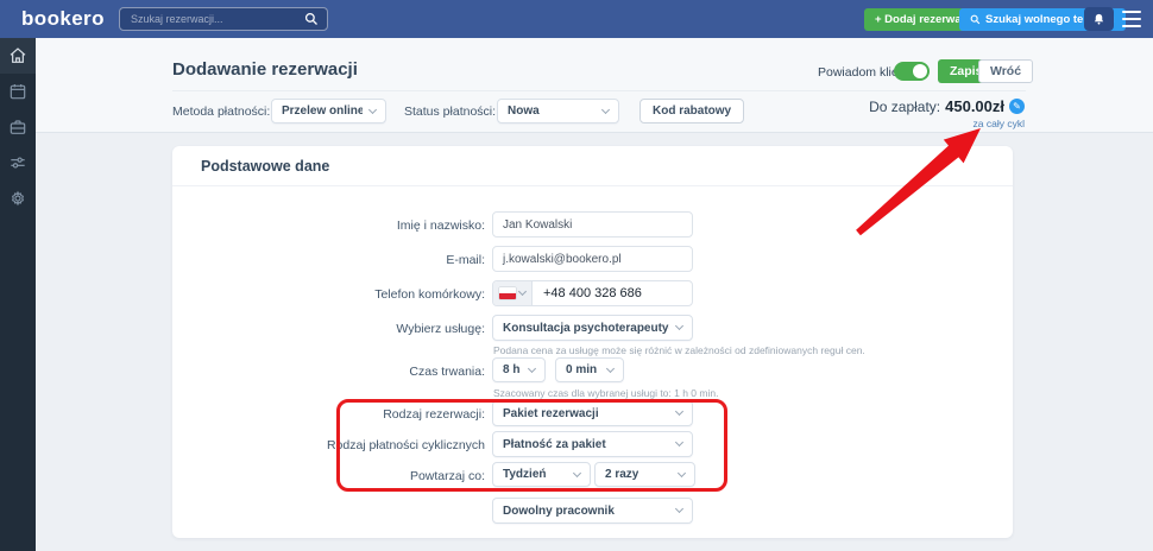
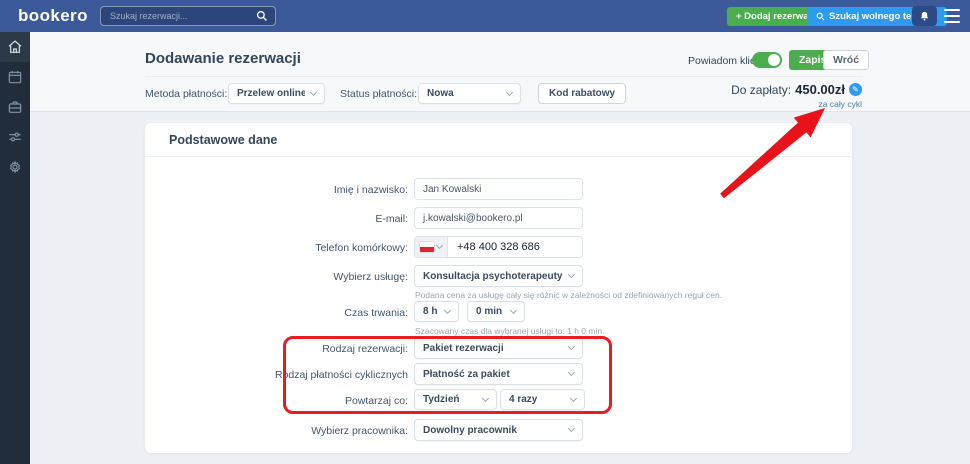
  bookero
  Szukaj rezerwacji...
  + Dodaj rezerwa
  Szukaj wolnego te
  Dodawanie rezerwacji
  Powiadom kli
  Wróć
  Metoda płatności:
  Przelew online
  Status płatności:
  Nowa
  Kod rabatowy
  Do zapłaty:
  450.00zł
  ✎
  za cały cykl
  Podstawowe dane
  Imię i nazwisko:
  Jan Kowalski
  E-mail:
  j.kowalski@bookero.pl
  Telefon komórkowy:
  +48 400 328 686
  Wybierz usługę:
  Konsultacja psychoterapeuty
- Podana cena za usługę może się różnić w zależności od zdefiniowanych reguł cen.
+ Podana cena za usługę cały się różnić w zależności od zdefiniowanych reguł cen.
  Czas trwania:
  8 h
  0 min
  Szacowany czas dla wybranej usługi to: 1 h 0 min.
  Rodzaj rezerwacji:
  Pakiet rezerwacji
  Rodzaj płatności cyklicznych
  Płatność za pakiet
  Powtarzaj co:
  Tydzień
- 2 razy
+ 4 razy
+ Wybierz pracownika:
  Dowolny pracownik
